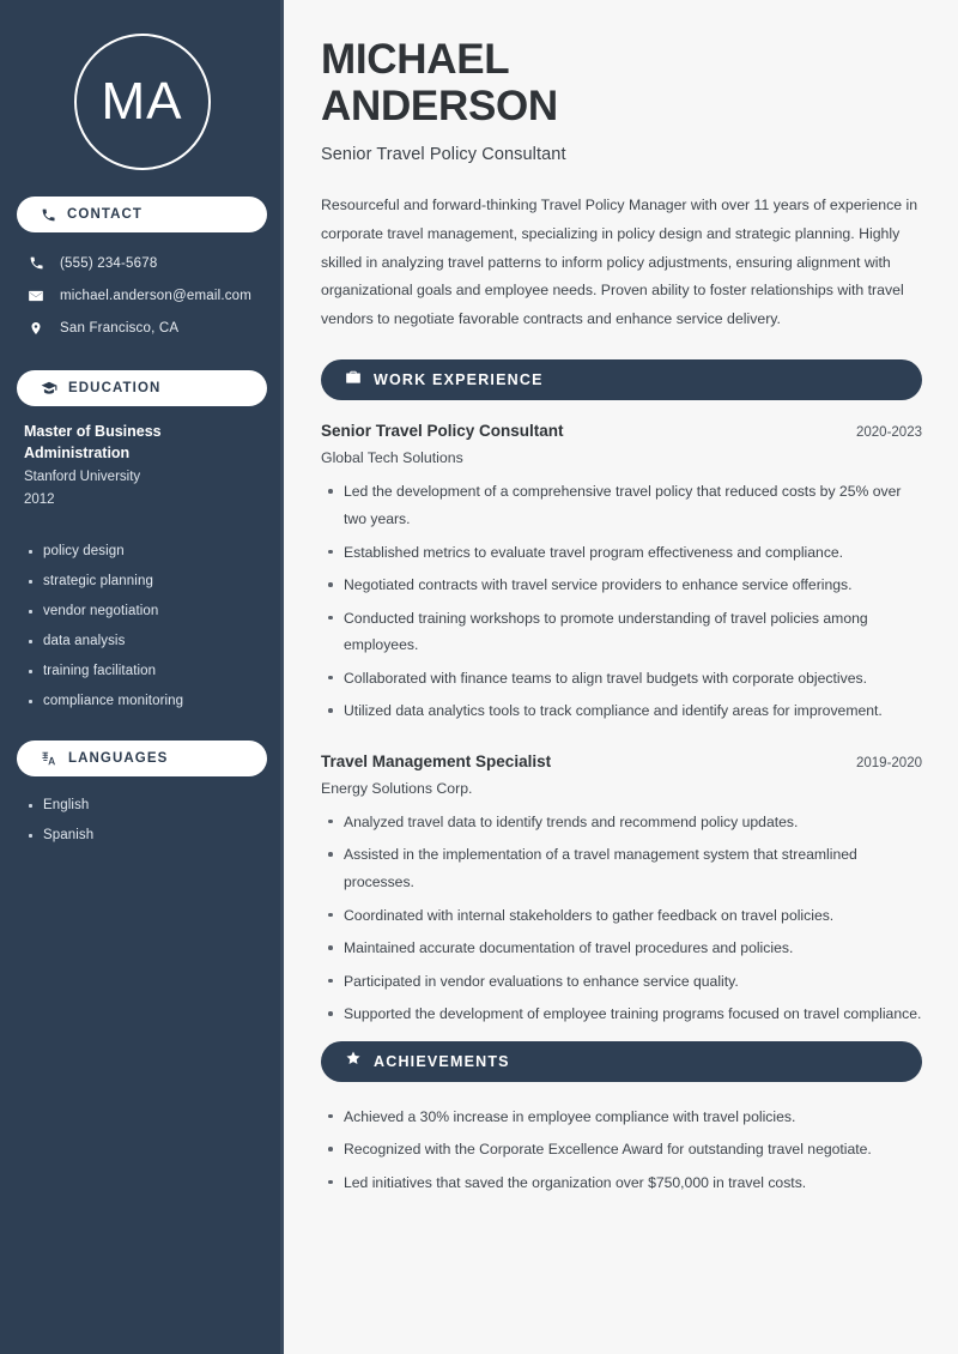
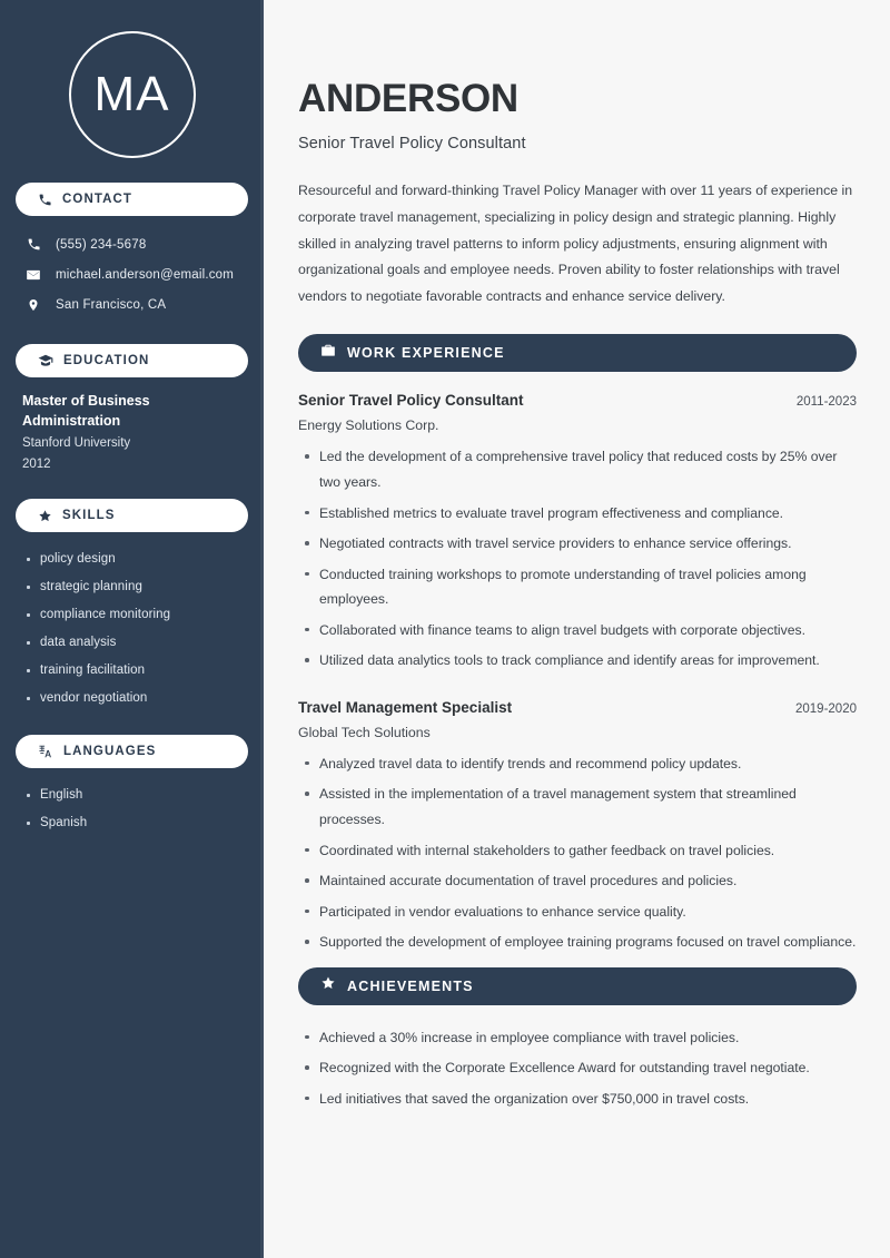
  MA
  CONTACT
  (555) 234-5678
  michael.anderson@email.com
  San Francisco, CA
  EDUCATION
  Master of Business Administration
  Stanford University
  2012
+ SKILLS
  policy design
  strategic planning
- vendor negotiation
+ compliance monitoring
  data analysis
  training facilitation
- compliance monitoring
+ vendor negotiation
  LANGUAGES
  English
  Spanish
- MICHAEL
  ANDERSON
  Senior Travel Policy Consultant
  Resourceful and forward-thinking Travel Policy Manager with over 11 years of experience in corporate travel management, specializing in policy design and strategic planning. Highly skilled in analyzing travel patterns to inform policy adjustments, ensuring alignment with organizational goals and employee needs. Proven ability to foster relationships with travel vendors to negotiate favorable contracts and enhance service delivery.
  WORK EXPERIENCE
  Senior Travel Policy Consultant
- 2020-2023
+ 2011-2023
- Global Tech Solutions
+ Energy Solutions Corp.
  Led the development of a comprehensive travel policy that reduced costs by 25% over two years.
  Established metrics to evaluate travel program effectiveness and compliance.
  Negotiated contracts with travel service providers to enhance service offerings.
  Conducted training workshops to promote understanding of travel policies among employees.
  Collaborated with finance teams to align travel budgets with corporate objectives.
  Utilized data analytics tools to track compliance and identify areas for improvement.
  Travel Management Specialist
  2019-2020
- Energy Solutions Corp.
+ Global Tech Solutions
  Analyzed travel data to identify trends and recommend policy updates.
  Assisted in the implementation of a travel management system that streamlined processes.
  Coordinated with internal stakeholders to gather feedback on travel policies.
  Maintained accurate documentation of travel procedures and policies.
  Participated in vendor evaluations to enhance service quality.
  Supported the development of employee training programs focused on travel compliance.
  ACHIEVEMENTS
  Achieved a 30% increase in employee compliance with travel policies.
  Recognized with the Corporate Excellence Award for outstanding travel negotiate.
  Led initiatives that saved the organization over $750,000 in travel costs.
